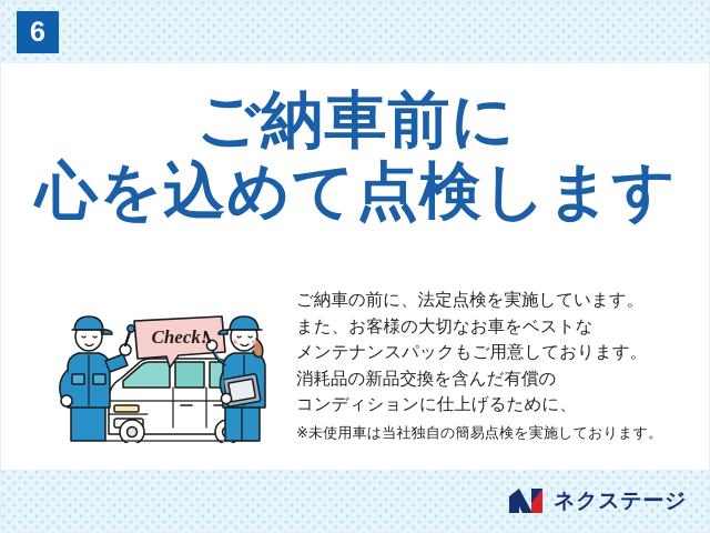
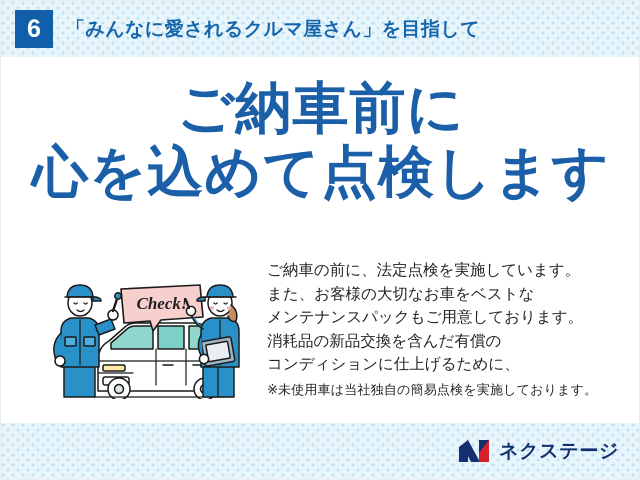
  6
+ 「みんなに愛されるクルマ屋さん」を目指して
  ご納車前に
  心を込めて点検します
  Check!
  ご納車の前に、法定点検を実施しています。
  また、お客様の大切なお車をベストな
  メンテナンスパックもご用意しております。
  消耗品の新品交換を含んだ有償の
  コンディションに仕上げるために、
  ※未使用車は当社独自の簡易点検を実施しております。
  ネクステージ
